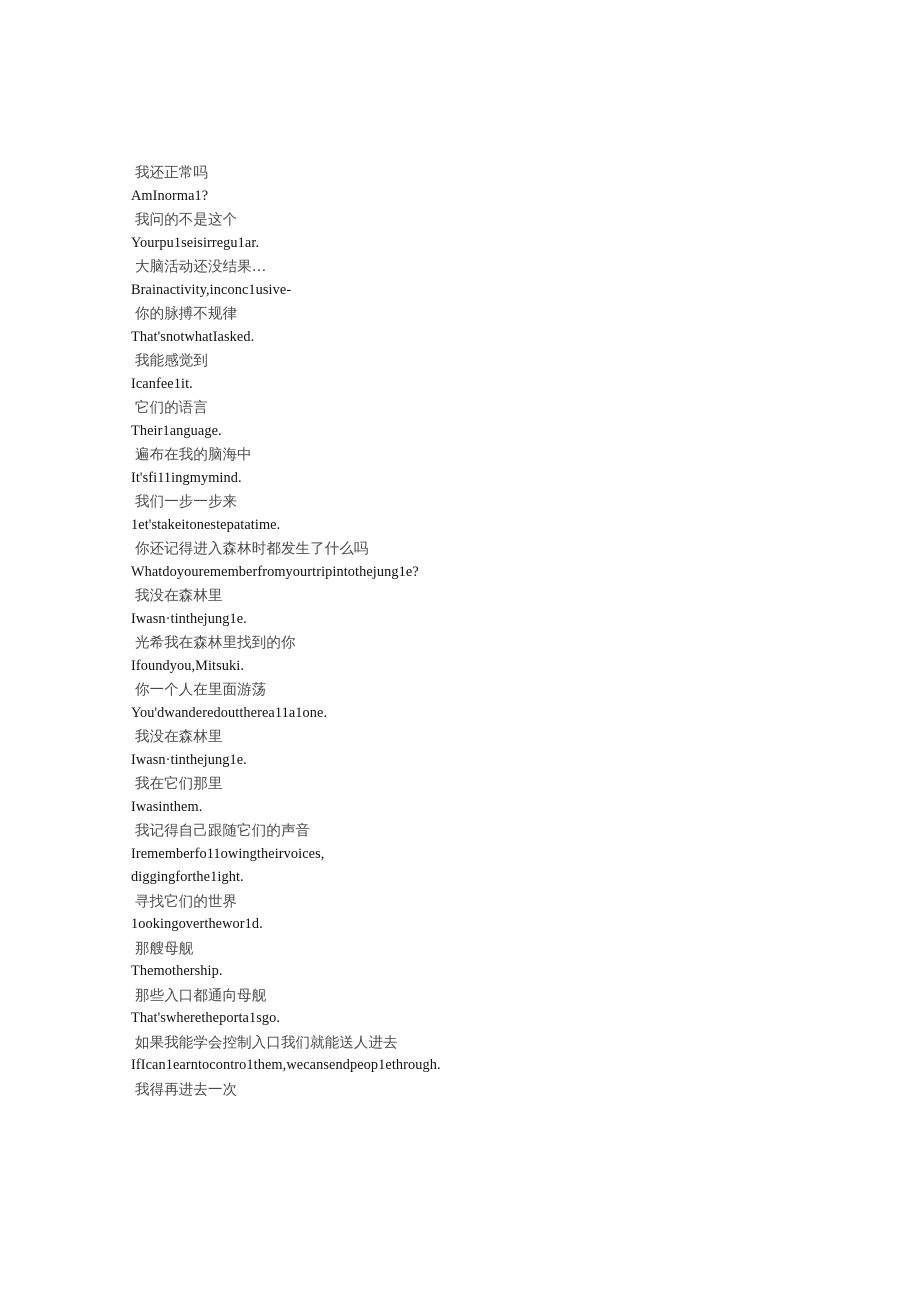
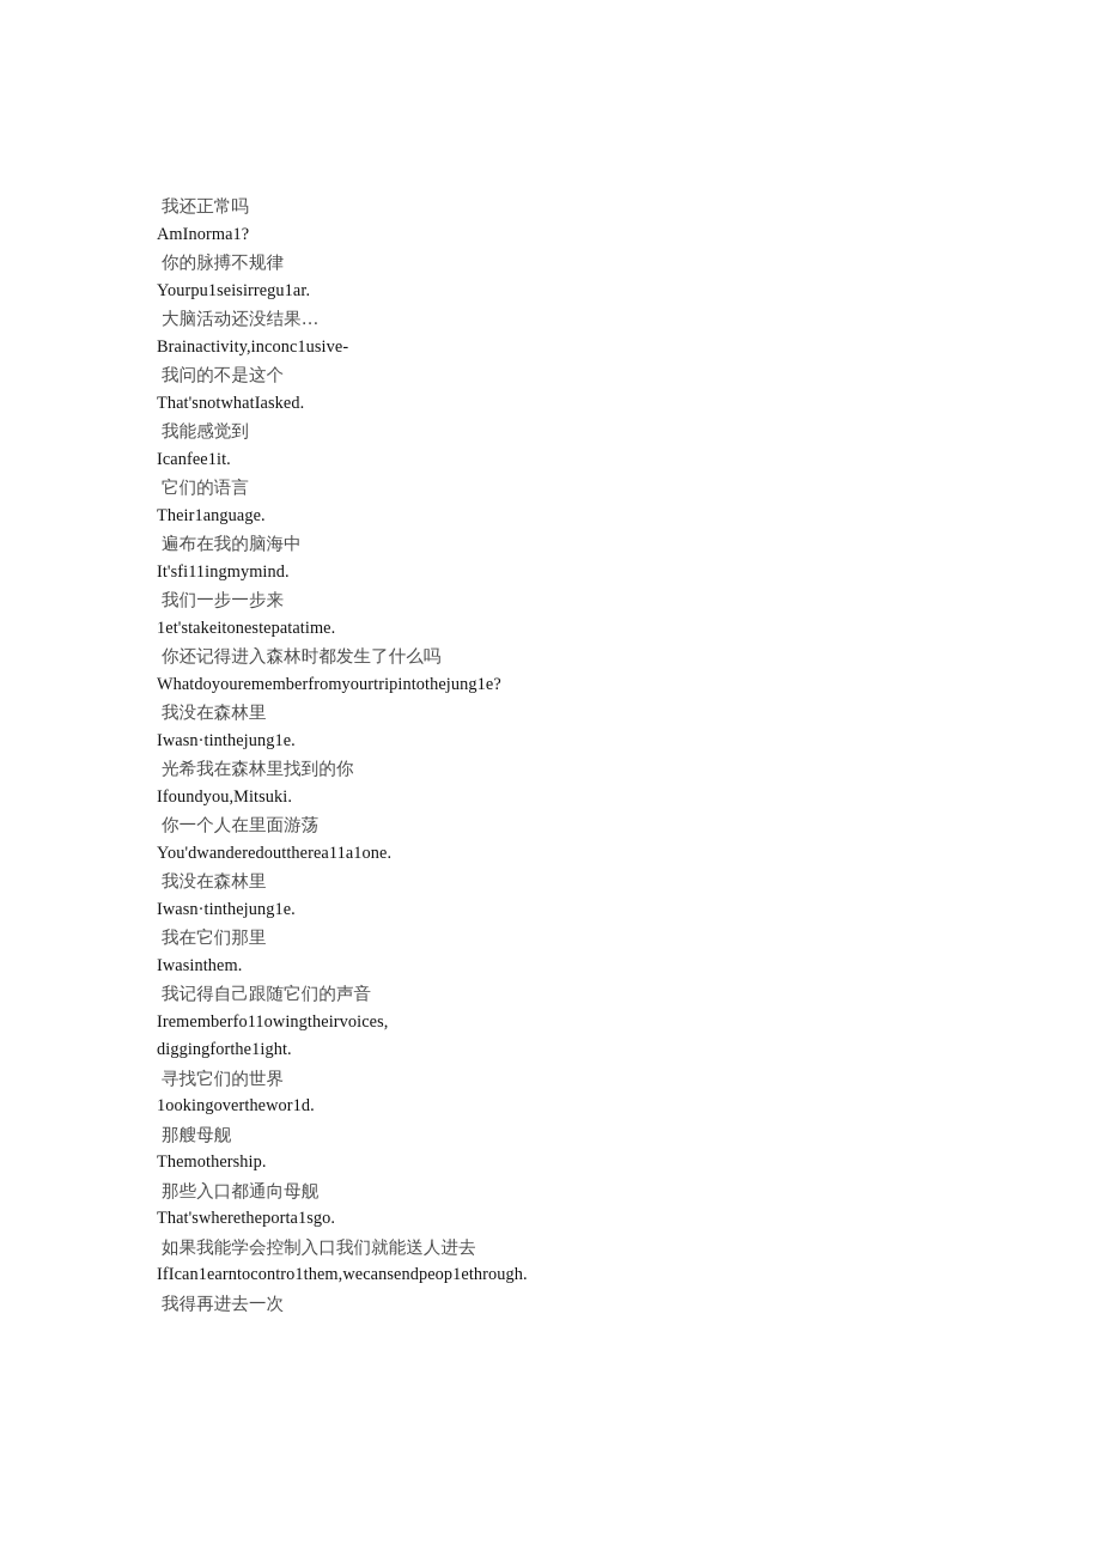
  我还正常吗
  AmInorma1?
- 我问的不是这个
+ 你的脉搏不规律
  Yourpu1seisirregu1ar.
  大脑活动还没结果…
  Brainactivity,inconc1usive-
- 你的脉搏不规律
+ 我问的不是这个
  That'snotwhatIasked.
  我能感觉到
  Icanfee1it.
  它们的语言
  Their1anguage.
  遍布在我的脑海中
  It'sfi11ingmymind.
  我们一步一步来
  1et'stakeitonestepatatime.
  你还记得进入森林时都发生了什么吗
  Whatdoyourememberfromyourtripintothejung1e?
  我没在森林里
  Iwasn·tinthejung1e.
  光希我在森林里找到的你
  Ifoundyou,Mitsuki.
  你一个人在里面游荡
  You'dwanderedouttherea11a1one.
  我没在森林里
  Iwasn·tinthejung1e.
  我在它们那里
  Iwasinthem.
  我记得自己跟随它们的声音
  Irememberfo11owingtheirvoices,
  diggingforthe1ight.
  寻找它们的世界
  1ookingoverthewor1d.
  那艘母舰
  Themothership.
  那些入口都通向母舰
  That'swheretheporta1sgo.
  如果我能学会控制入口我们就能送人进去
  IfIcan1earntocontro1them,wecansendpeop1ethrough.
  我得再进去一次
